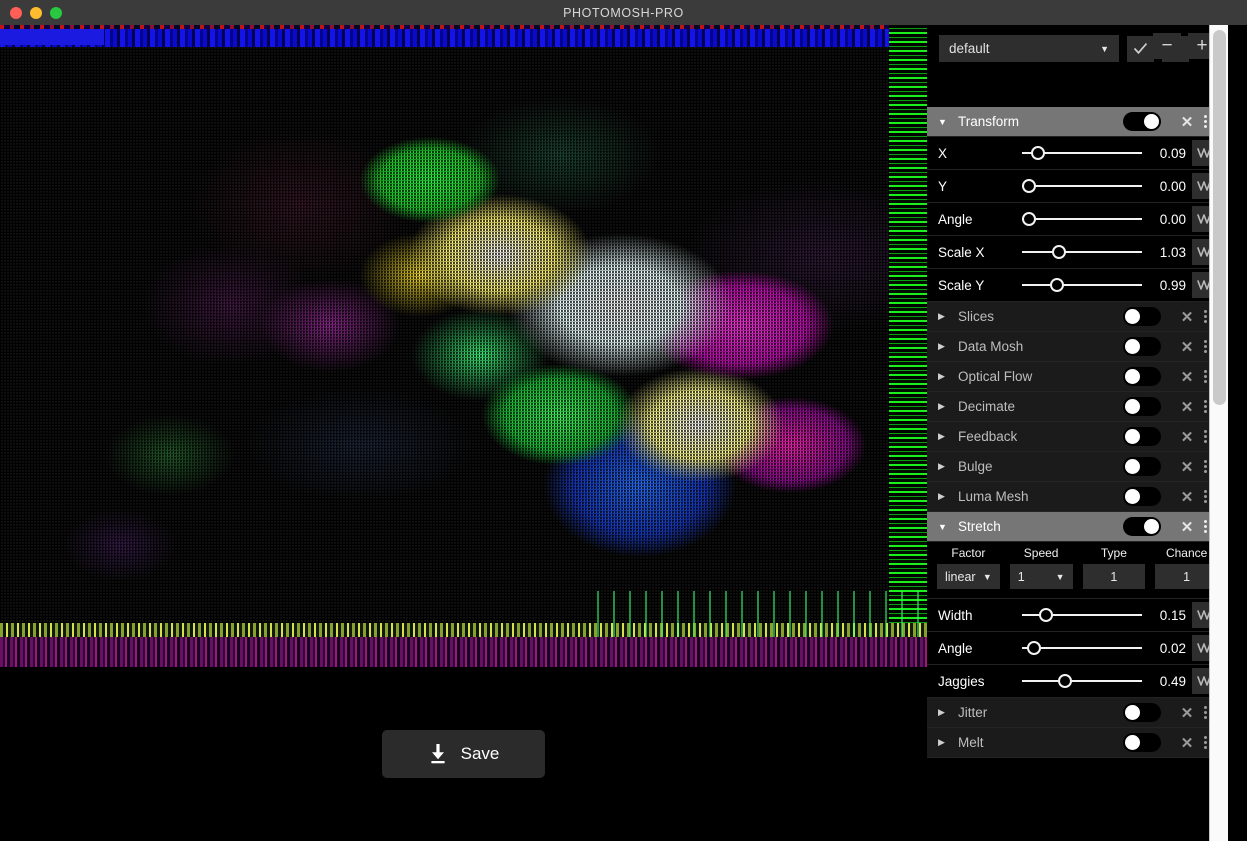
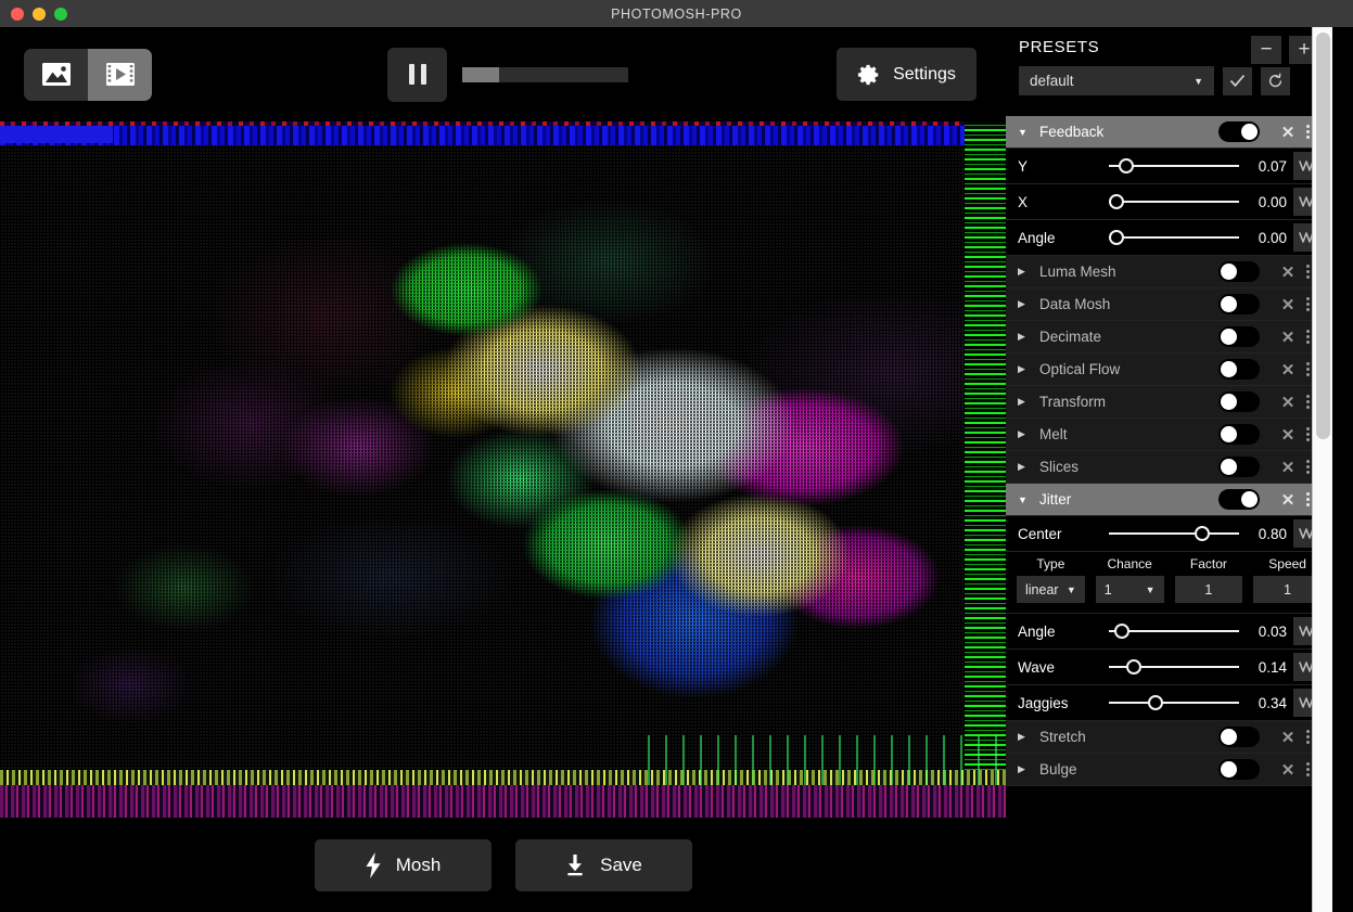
  PHOTOMOSH-PRO
+ Settings
+ Mosh
  Save
+ PRESETS
  default
  ▼
  −
  +
  ▼
- Transform
+ Feedback
  ✕
- X
+ Y
- 0.09
+ 0.07
- Y
+ X
  0.00
  Angle
  0.00
- Scale X
- 1.03
- Scale Y
- 0.99
  ▶
- Slices
+ Luma Mesh
  ✕
  ▶
  Data Mosh
  ✕
  ▶
- Optical Flow
+ Decimate
  ✕
  ▶
- Decimate
+ Optical Flow
  ✕
  ▶
- Feedback
+ Transform
  ✕
  ▶
- Bulge
+ Melt
  ✕
  ▶
- Luma Mesh
+ Slices
  ✕
  ▼
- Stretch
+ Jitter
  ✕
+ Center
+ 0.80
- Factor
+ Type
- Speed
+ Chance
- Type
+ Factor
- Chance
+ Speed
  linear
  ▼
  1
  ▼
  1
  1
- Width
- 0.15
  Angle
- 0.02
+ 0.03
+ Wave
+ 0.14
  Jaggies
- 0.49
+ 0.34
  ▶
- Jitter
+ Stretch
  ✕
  ▶
- Melt
+ Bulge
  ✕
